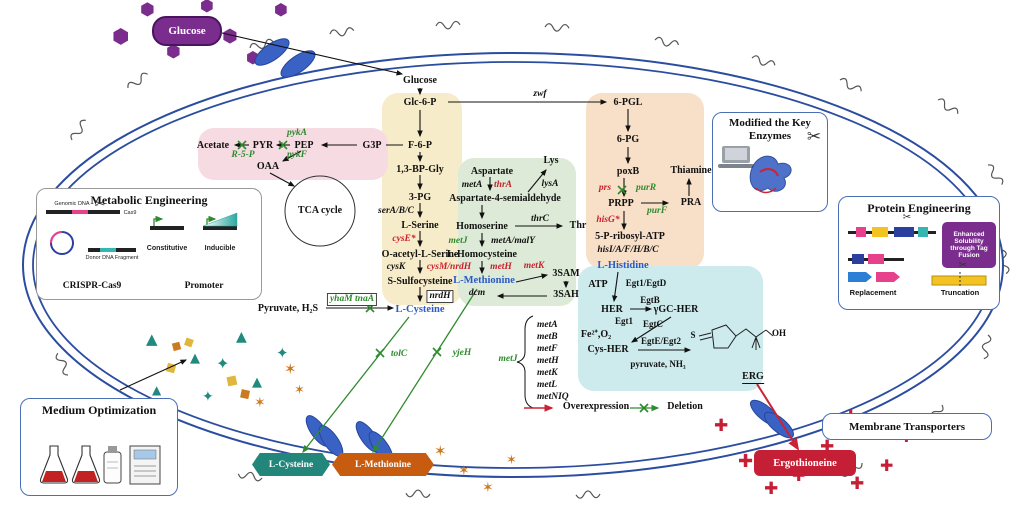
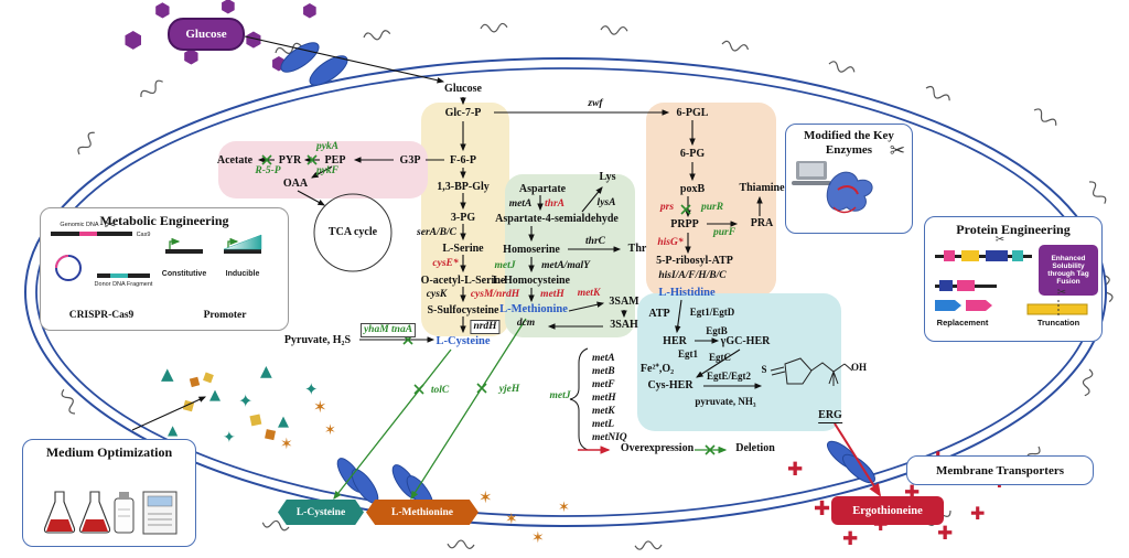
  ⬢
  ⬢
  ⬢
  ⬢
  ⬢
  ⬢
  ⬢
  ▲
  ▲
  ▲
  ▲
  ▲
  ✦
  ✦
  ✦
  ✶
  ✶
  ✶
  ✶
  ✶
  ✶
  ✶
  ✚
  ✚
  ✚
  ✚
  ✚
  ✚
  Metabolic Engineering
  Modified the Key Enzymes
  Protein Engineering
  Medium Optimization
  Membrane Transporters
  Glucose
  L-Cysteine
  L-Methionine
  Ergothioneine
  Glucose
- Glc-6-P
+ Glc-7-P
  zwf
  6-PGL
  F-6-P
  G3P
  PEP
  PYR
  Acetate
  pykA
  pykF
  R-5-P
  OAA
  1,3-BP-Gly
  3-PG
  serA/B/C
  L-Serine
  cysE*
  O-acetyl-L-Serine
  cysK
  cysM/nrdH
  S-Sulfocysteine
  nrdH
  L-Cysteine
  Pyruvate, H₂S
  yhaM tnaA
  TCA cycle
  Aspartate
  Lys
  metA
  thrA
  lysA
  Aspartate-4-semialdehyde
  Homoserine
  thrC
  Thr
  metJ
  metA/malY
  L-Homocysteine
  metH
  metK
  L-Methionine
  dcm
  3SAM
  3SAH
  6-PG
  poxB
  prs
  purR
  Thiamine
  PRPP
  purF
  PRA
  hisG*
  5-P-ribosyl-ATP
  hisI/A/F/H/B/C
  L-Histidine
  ATP
  Egt1/EgtD
  HER
  EgtB
  γGC-HER
  Egt1
  EgtC
  Fe²⁺,O₂
  Cys-HER
  EgtE/Egt2
  pyruvate, NH₃
  ERG
  metJ
  tolC
  yjeH
  S
  OH
  Overexpression
  Deletion
  CRISPR-Cas9
  Promoter
  Replacement
  Truncation
  ✂
  ✂
  ✂
  ✂
  metA
  metB
  metF
  metH
  metK
  metL
  metNIQ
